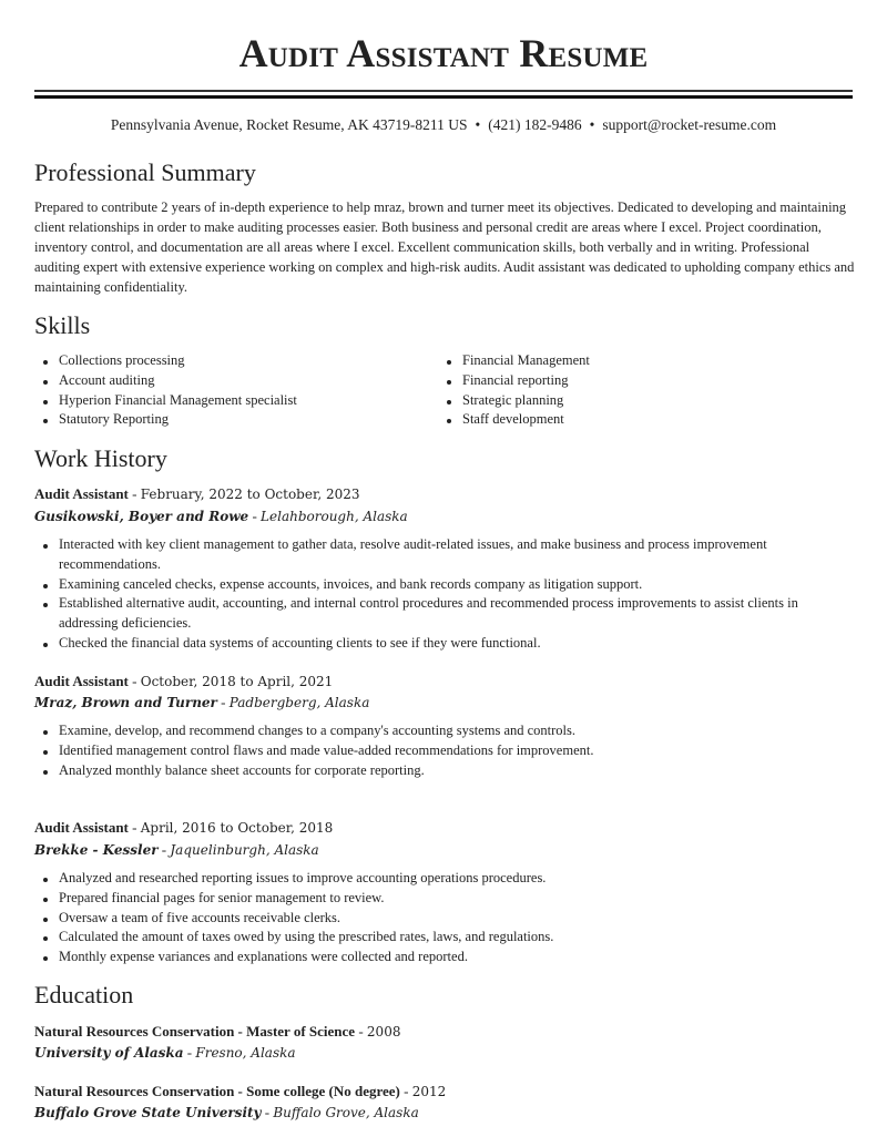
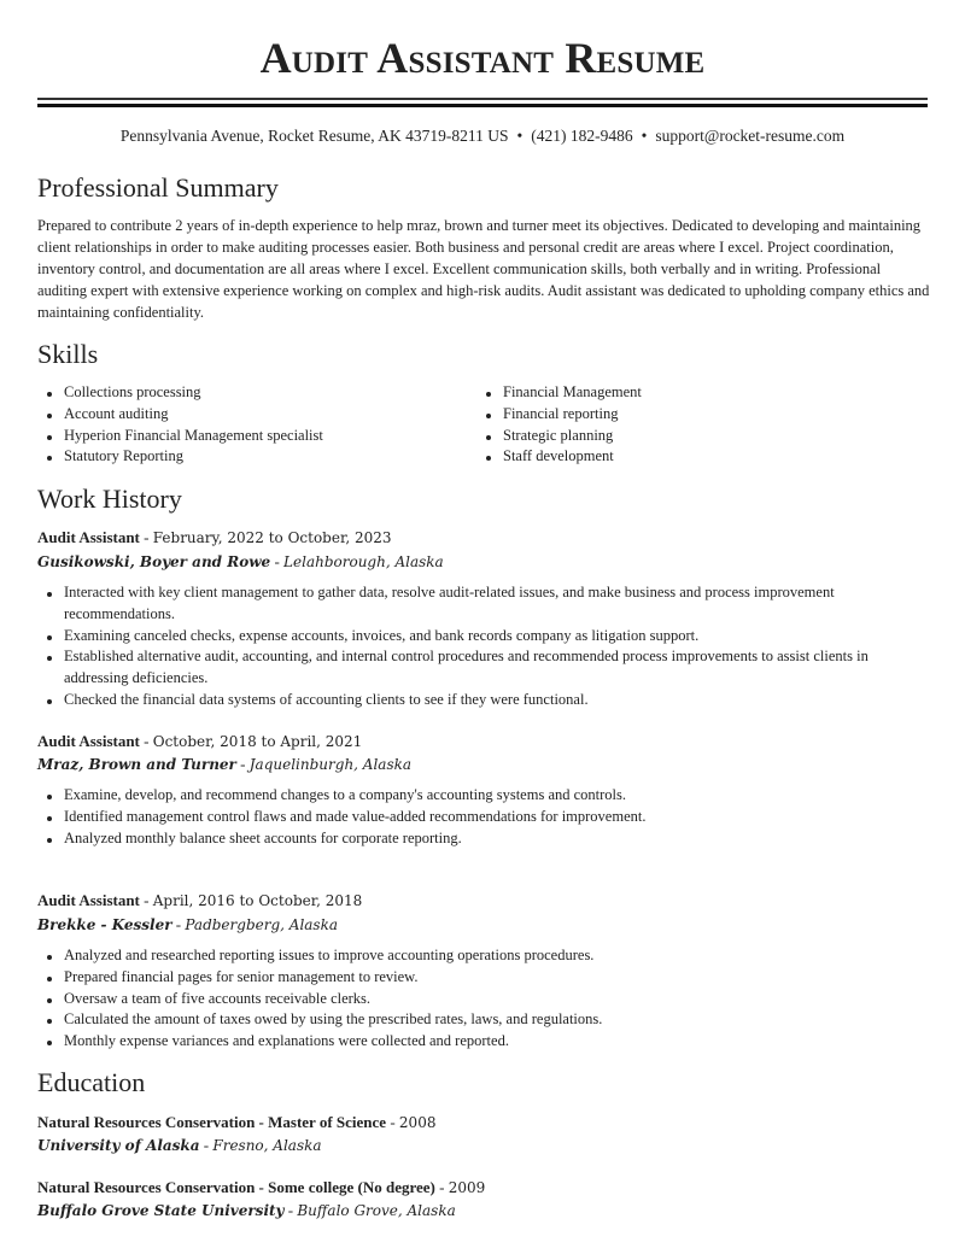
  Audit Assistant Resume
  Pennsylvania Avenue, Rocket Resume, AK 43719-8211 US • (421) 182-9486 • support@rocket-resume.com
  Professional Summary
  Prepared to contribute 2 years of in-depth experience to help mraz, brown and turner meet its objectives. Dedicated to developing and maintaining client relationships in order to make auditing processes easier. Both business and personal credit are areas where I excel. Project coordination, inventory control, and documentation are all areas where I excel. Excellent communication skills, both verbally and in writing. Professional auditing expert with extensive experience working on complex and high-risk audits. Audit assistant was dedicated to upholding company ethics and maintaining confidentiality.
  Skills
  Collections processing
  Account auditing
  Hyperion Financial Management specialist
  Statutory Reporting
  Financial Management
  Financial reporting
  Strategic planning
  Staff development
  Work History
  Audit Assistant - February, 2022 to October, 2023
  Gusikowski, Boyer and Rowe - Lelahborough, Alaska
  Interacted with key client management to gather data, resolve audit-related issues, and make business and process improvement recommendations.
  Examining canceled checks, expense accounts, invoices, and bank records company as litigation support.
  Established alternative audit, accounting, and internal control procedures and recommended process improvements to assist clients in addressing deficiencies.
  Checked the financial data systems of accounting clients to see if they were functional.
  Audit Assistant - October, 2018 to April, 2021
- Mraz, Brown and Turner - Padbergberg, Alaska
+ Mraz, Brown and Turner - Jaquelinburgh, Alaska
  Examine, develop, and recommend changes to a company's accounting systems and controls.
  Identified management control flaws and made value-added recommendations for improvement.
  Analyzed monthly balance sheet accounts for corporate reporting.
  Audit Assistant - April, 2016 to October, 2018
- Brekke - Kessler - Jaquelinburgh, Alaska
+ Brekke - Kessler - Padbergberg, Alaska
  Analyzed and researched reporting issues to improve accounting operations procedures.
  Prepared financial pages for senior management to review.
  Oversaw a team of five accounts receivable clerks.
  Calculated the amount of taxes owed by using the prescribed rates, laws, and regulations.
  Monthly expense variances and explanations were collected and reported.
  Education
  Natural Resources Conservation - Master of Science - 2008
  University of Alaska - Fresno, Alaska
- Natural Resources Conservation - Some college (No degree) - 2012
+ Natural Resources Conservation - Some college (No degree) - 2009
  Buffalo Grove State University - Buffalo Grove, Alaska
